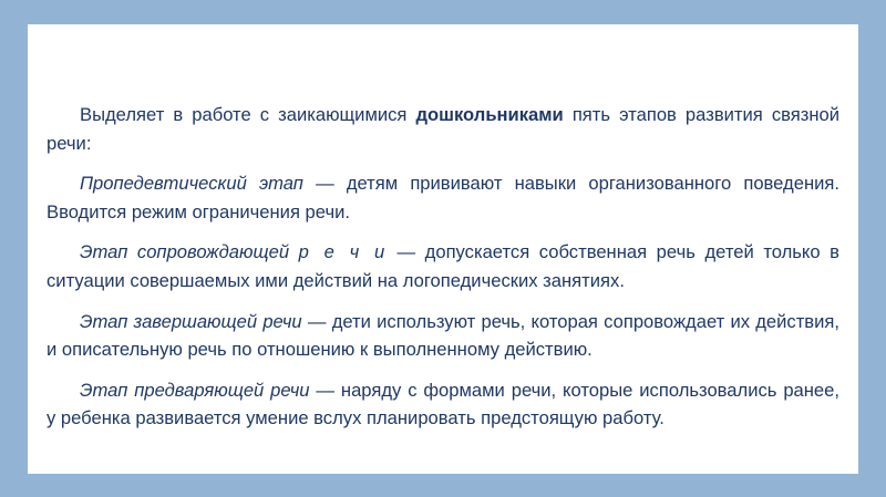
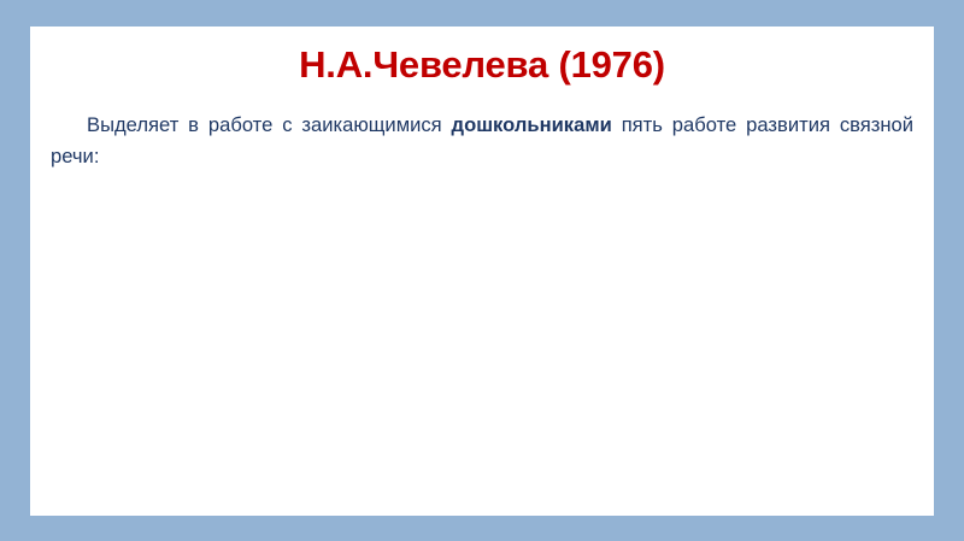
+ Н.А.Чевелева (1976)
- Выделяет в работе с заикающимися дошкольниками пять этапов развития связной речи:
+ Выделяет в работе с заикающимися дошкольниками пять работе развития связной речи:
- Пропедевтический этап — детям прививают навыки организованного поведения. Вводится режим ограничения речи.
- Этап сопровождающей р е ч и — допускается собственная речь детей только в ситуации совершаемых ими действий на логопедических занятиях.
- Этап завершающей речи — дети используют речь, которая сопровождает их действия, и описательную речь по отношению к выполненному действию.
- Этап предваряющей речи — наряду с формами речи, которые использовались ранее, у ребенка развивается умение вслух планировать предстоящую работу.
